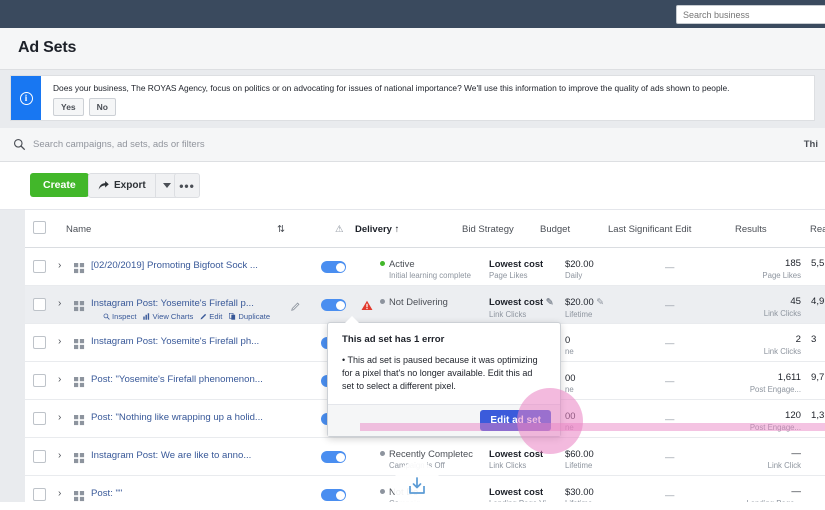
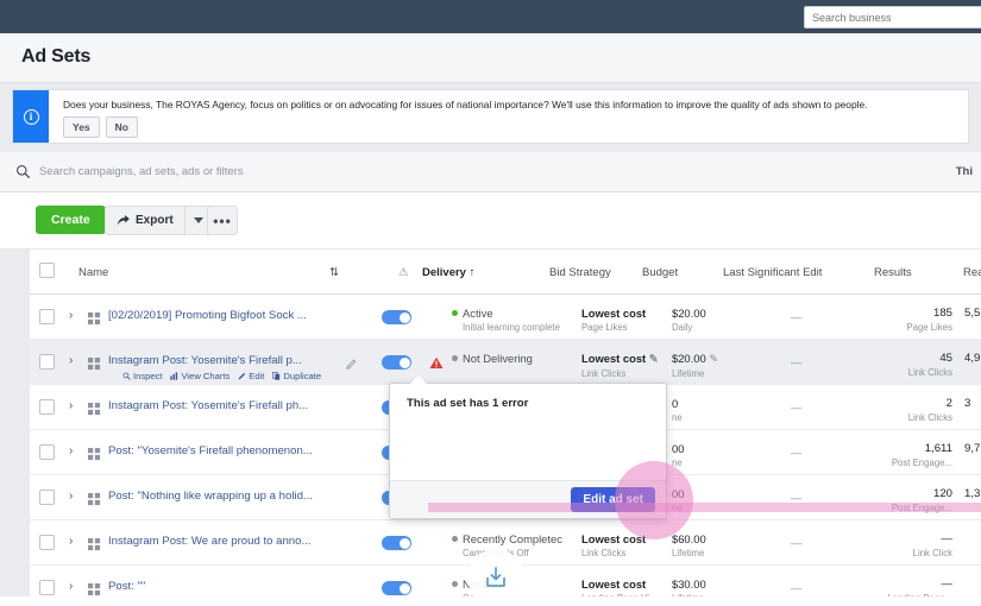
  Search business
  Ad Sets
  i
  Does your business, The ROYAS Agency, focus on politics or on advocating for issues of national importance? We'll use this information to improve the quality of ads shown to people.
  Yes
  No
  Search campaigns, ad sets, ads or filters
  Thi
  Create
  Export
  •••
  Name
  ⇅
  ⚠
  Delivery ↑
  Bid Strategy
  Budget
  Last Significant Edit
  Results
  ›
  [02/20/2019] Promoting Bigfoot Sock ...
  Active
  Initial learning complete
  Lowest cost
  Page Likes
  $20.00
  Daily
  —
  185
  Page Likes
  5,5
  ›
  Instagram Post: Yosemite's Firefall p...
  Inspect
  View Charts
  Edit
  Duplicate
  Not Delivering
  Lowest cost ✎
  Link Clicks
  $20.00 ✎
  Lifetime
  —
  45
  Link Clicks
  4,9
  ›
  Instagram Post: Yosemite's Firefall ph...
  0
  ne
  —
  2
  Link Clicks
  3
  ›
  Post: "Yosemite's Firefall phenomenon...
  00
  ne
  —
  1,611
  Post Engage...
  9,7
  ›
  Post: "Nothing like wrapping up a holid...
  00
  ne
  —
  120
  Post Engage...
  1,3
  ›
- Instagram Post: We are like to anno...
+ Instagram Post: We are proud to anno...
  Recently Completec
  Lowest cost
  Link Clicks
  $60.00
  Lifetime
  —
  —
  Link Click
  ›
  Post: ""
  Lowest cost
  $30.00
  —
  —
  This ad set has 1 error
- • This ad set is paused because it was optimizing for a pixel that's no longer available. Edit this ad set to select a different pixel.
  Edit ad set
